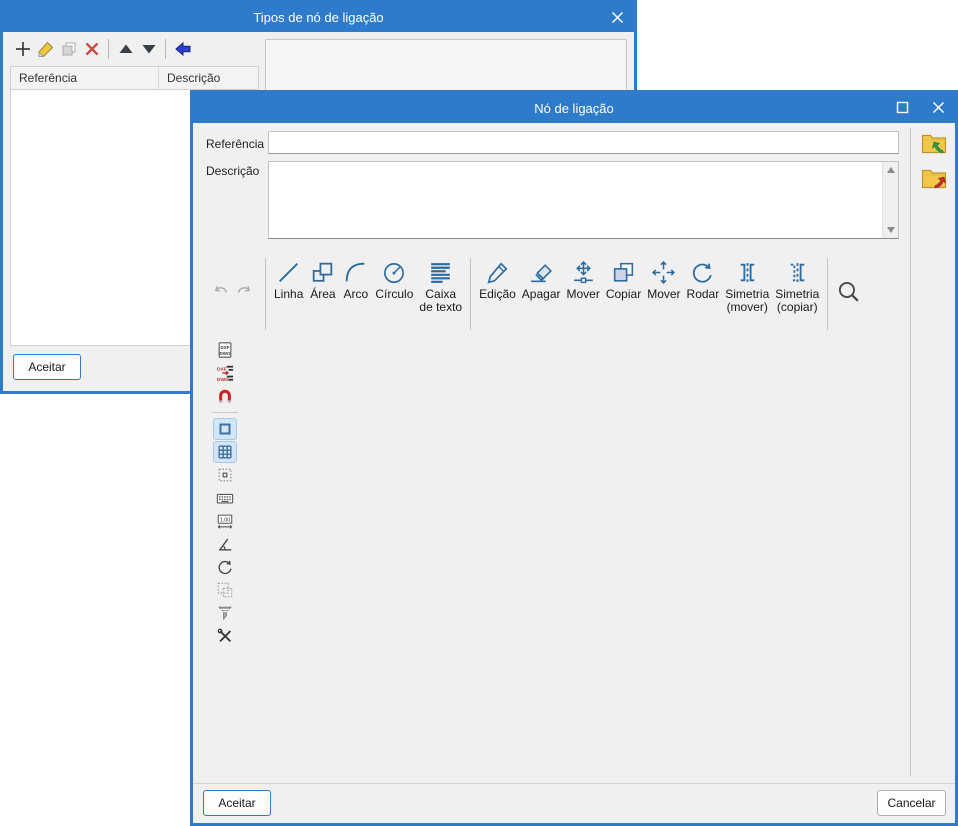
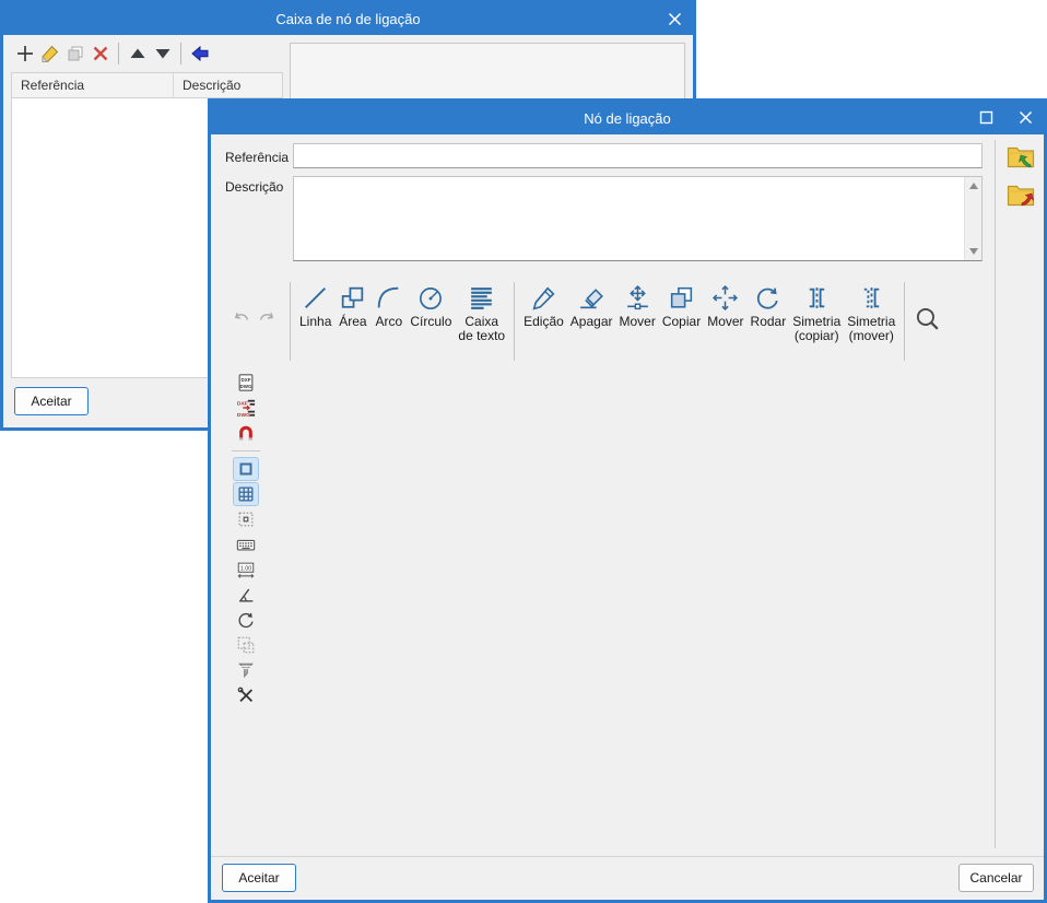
- Tipos de nó de ligação
+ Caixa de nó de ligação
  Referência
  Descrição
  Aceitar
  Nó de ligação
  Referência
  Descrição
  Linha
  Área
  Arco
  Círculo
  Caixa
  de texto
  Edição
  Apagar
  Mover
  Copiar
  Mover
  Rodar
  Simetria
- (mover)
+ (copiar)
  Simetria
- (copiar)
+ (mover)
  Aceitar
  Cancelar
